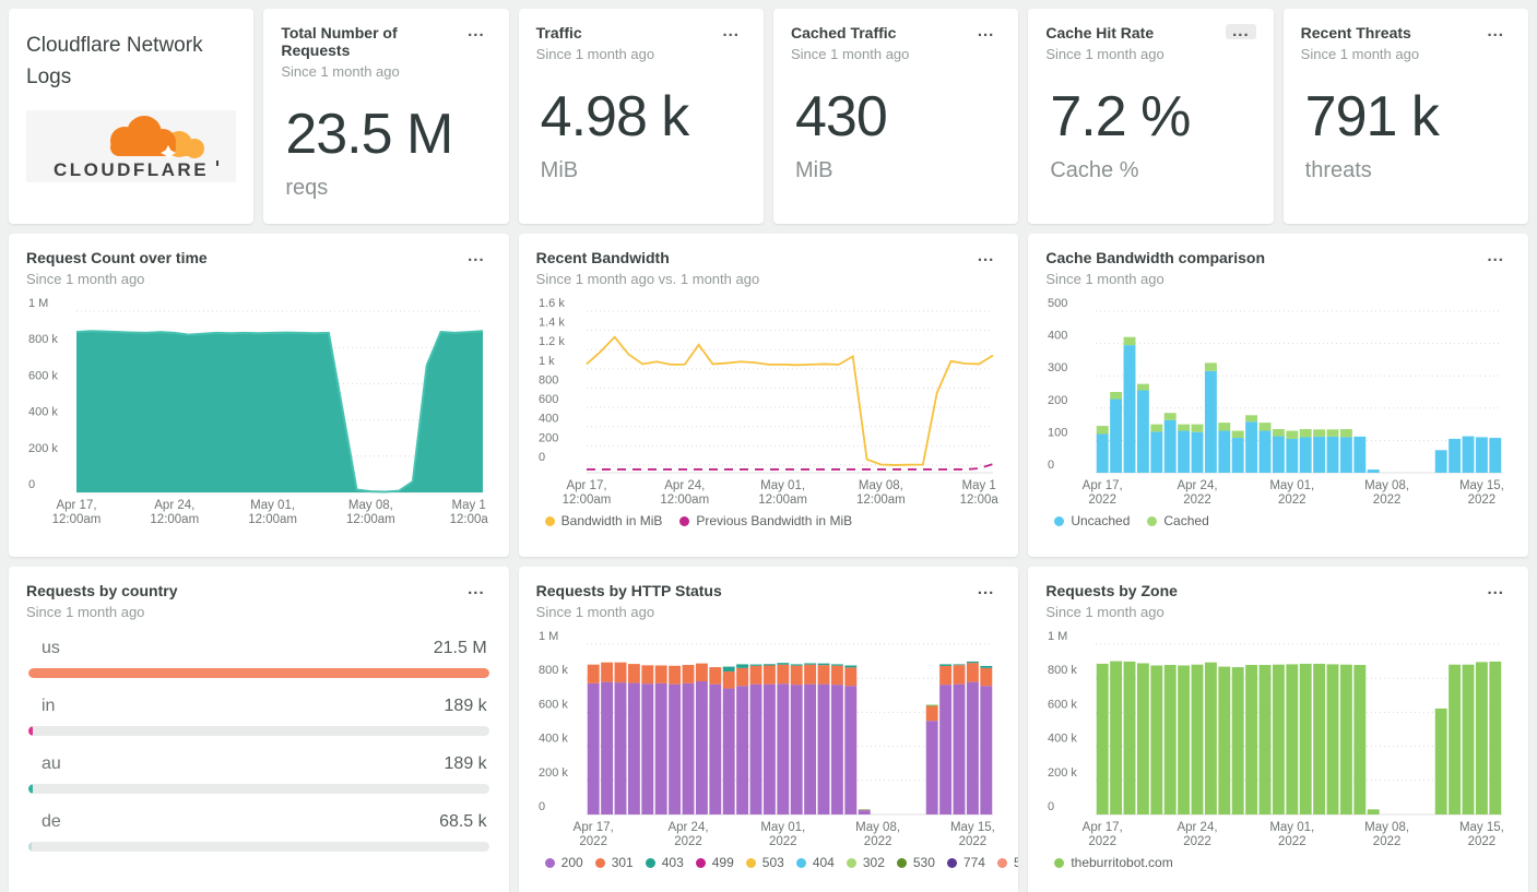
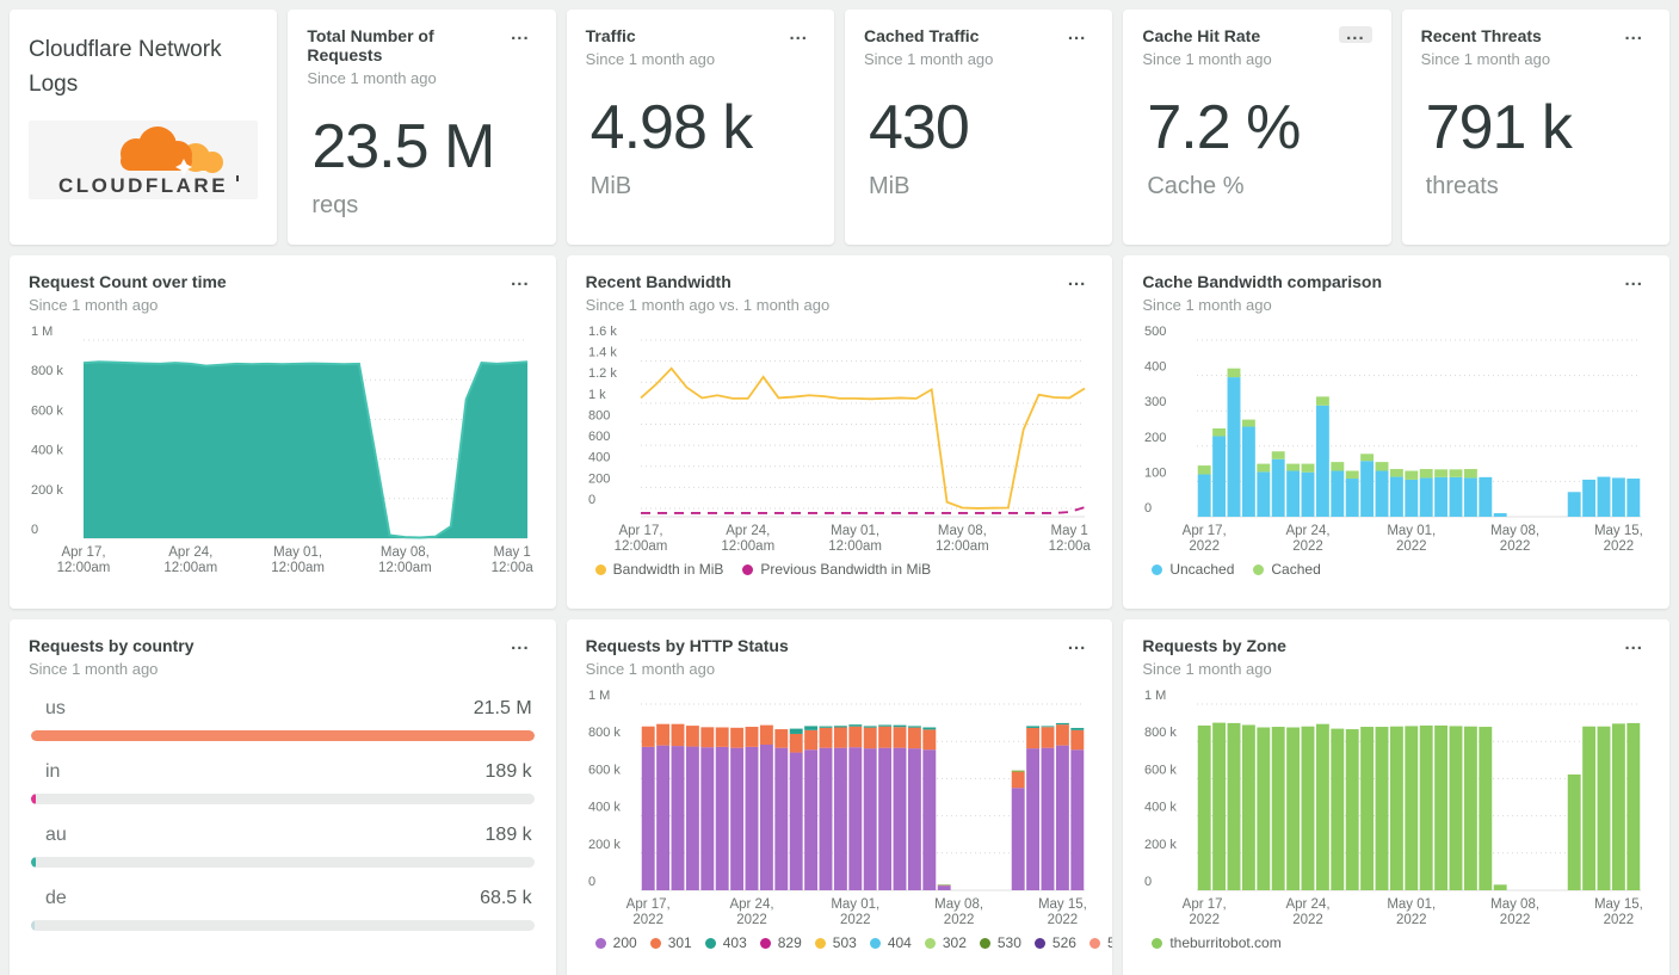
  Cloudflare Network Logs
  CLOUDFLARE
  Total Number of Requests
  Since 1 month ago
  ...
  23.5 M
  reqs
  Traffic
  Since 1 month ago
  ...
  4.98 k
  MiB
  Cached Traffic
  Since 1 month ago
  ...
  430
  MiB
  Cache Hit Rate
  Since 1 month ago
  ...
  7.2 %
  Cache %
  Recent Threats
  Since 1 month ago
  ...
  791 k
  threats
  Request Count over time
  Since 1 month ago
  ...
  0
  200 k
  400 k
  600 k
  800 k
  1 M
  Apr 17,
  12:00am
  Apr 24,
  12:00am
  May 01,
  12:00am
  May 08,
  12:00am
  May 1
  12:00a
  Recent Bandwidth
  Since 1 month ago vs. 1 month ago
  ...
  0
  200
  400
  600
  800
  1 k
  1.2 k
  1.4 k
  1.6 k
  Apr 17,
  12:00am
  Apr 24,
  12:00am
  May 01,
  12:00am
  May 08,
  12:00am
  May 1
  12:00a
  Bandwidth in MiB
  Previous Bandwidth in MiB
  Cache Bandwidth comparison
  Since 1 month ago
  ...
  0
  100
  200
  300
  400
  500
  Apr 17,
  2022
  Apr 24,
  2022
  May 01,
  2022
  May 08,
  2022
  May 15,
  2022
  Uncached
  Cached
  Requests by country
  Since 1 month ago
  ...
  us
  21.5 M
  in
  189 k
  au
  189 k
  de
  68.5 k
  Requests by HTTP Status
  Since 1 month ago
  ...
  0
  200 k
  400 k
  600 k
  800 k
  1 M
  Apr 17,
  2022
  Apr 24,
  2022
  May 01,
  2022
  May 08,
  2022
  May 15,
  2022
  200
  301
  403
- 499
+ 829
  503
  404
  302
  530
- 774
+ 526
  Requests by Zone
  Since 1 month ago
  ...
  0
  200 k
  400 k
  600 k
  800 k
  1 M
  Apr 17,
  2022
  Apr 24,
  2022
  May 01,
  2022
  May 08,
  2022
  May 15,
  2022
  theburritobot.com
